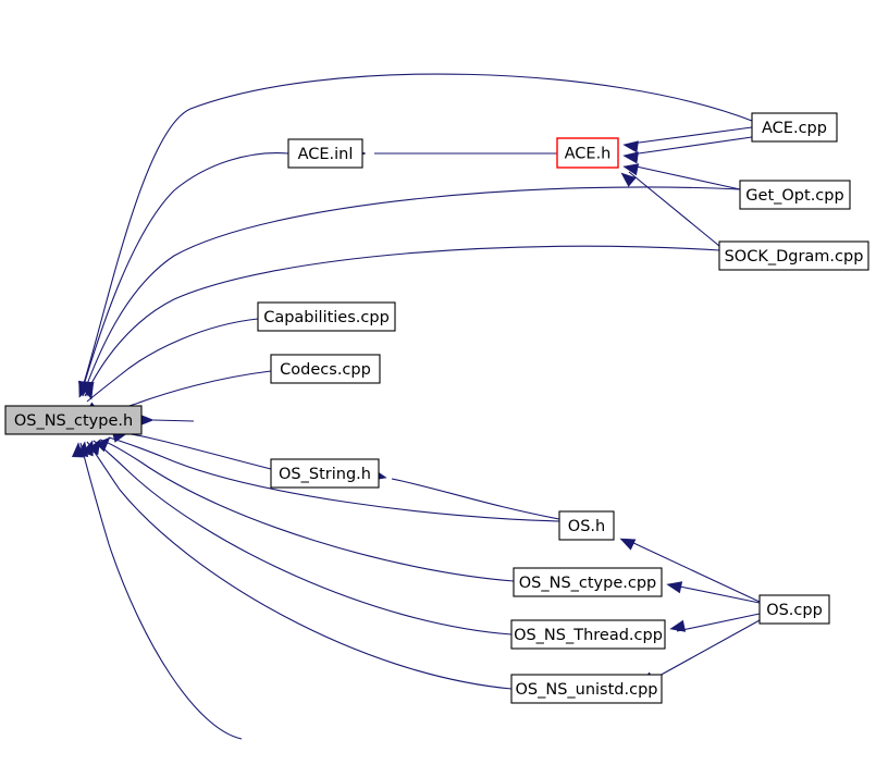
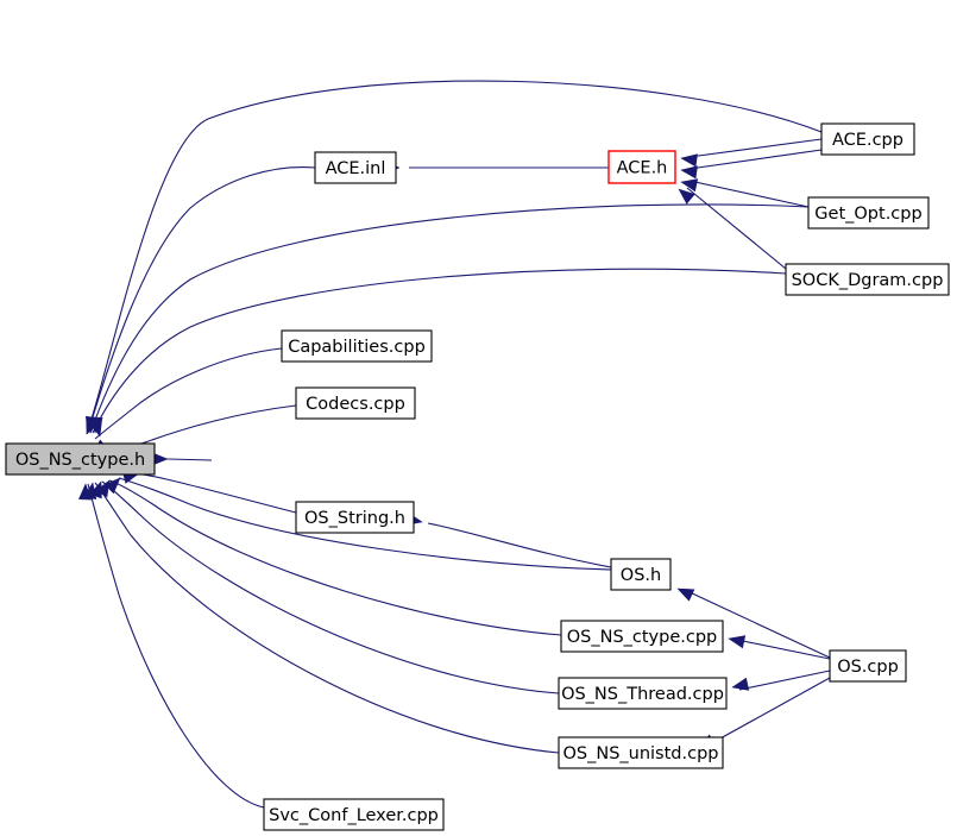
  OS_NS_ctype.h
  ACE.inl
  ACE.h
  ACE.cpp
  Get_Opt.cpp
  SOCK_Dgram.cpp
  Capabilities.cpp
  Codecs.cpp
  OS_String.h
  OS.h
  OS_NS_ctype.cpp
  OS.cpp
  OS_NS_Thread.cpp
  OS_NS_unistd.cpp
+ Svc_Conf_Lexer.cpp
